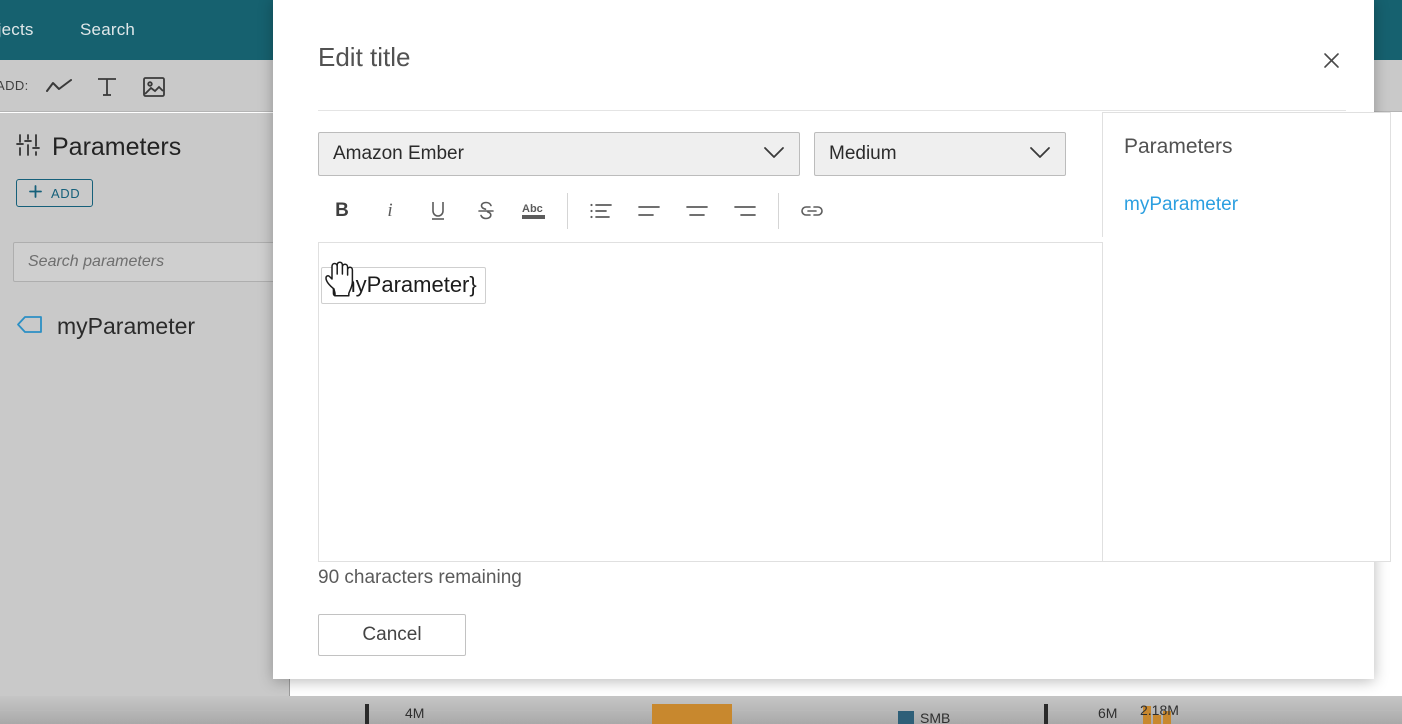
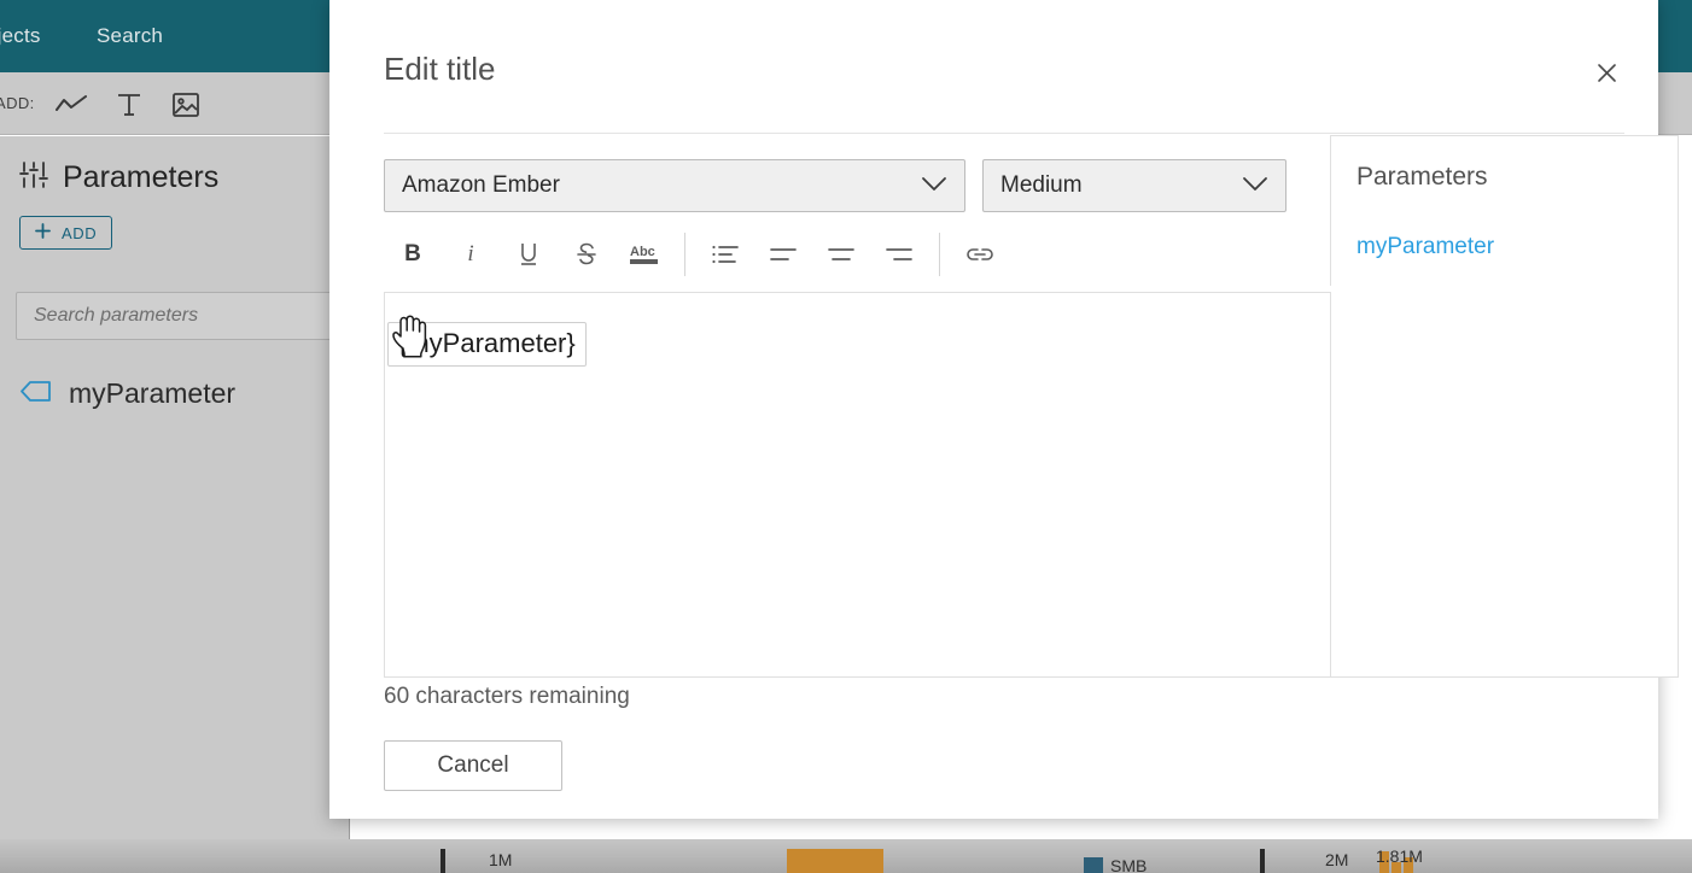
  Search
  ADD:
  Parameters
  ADD
  Search parameters
  myParameter
- 4M
+ 1M
- 6M
+ 2M
  SMB
- 2.18M
+ 1.81M
  Edit title
  Amazon Ember
  Medium
  B
  i
  Abc
  yParameter}
  Parameters
  myParameter
- 90 characters remaining
+ 60 characters remaining
  Cancel
